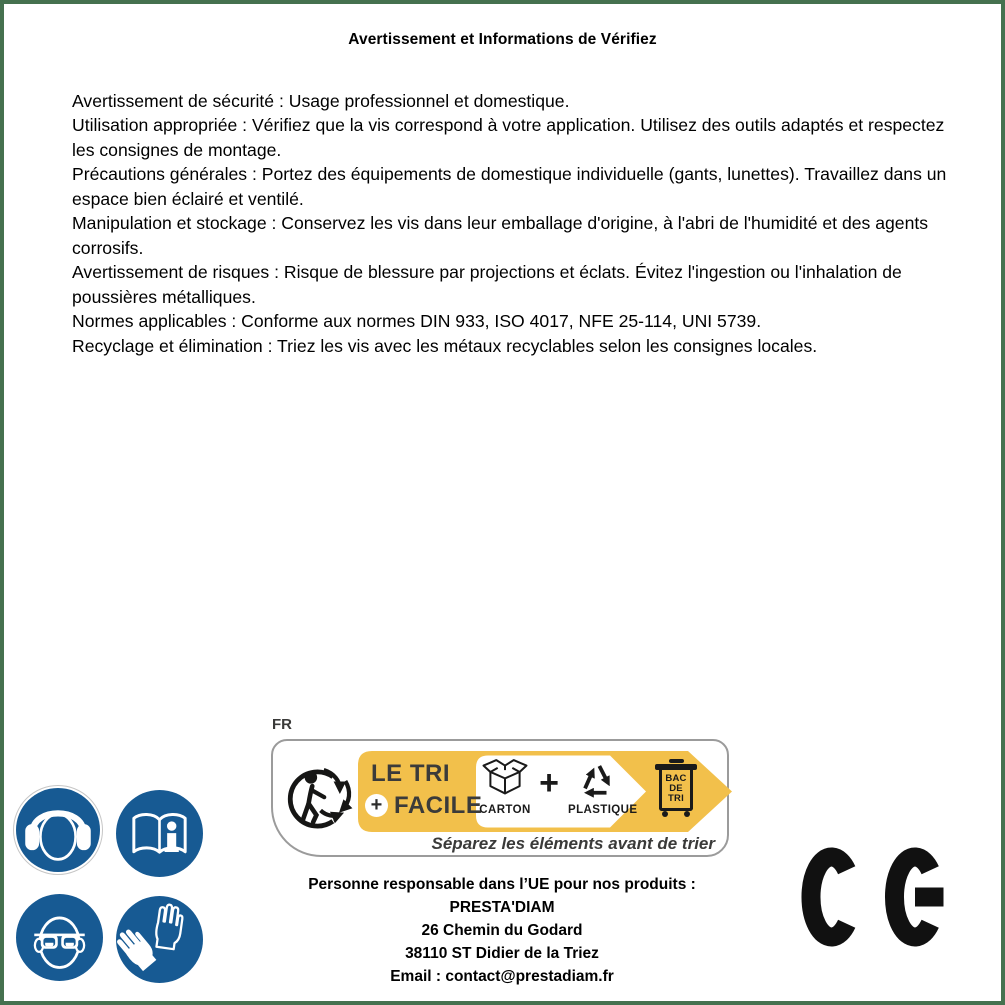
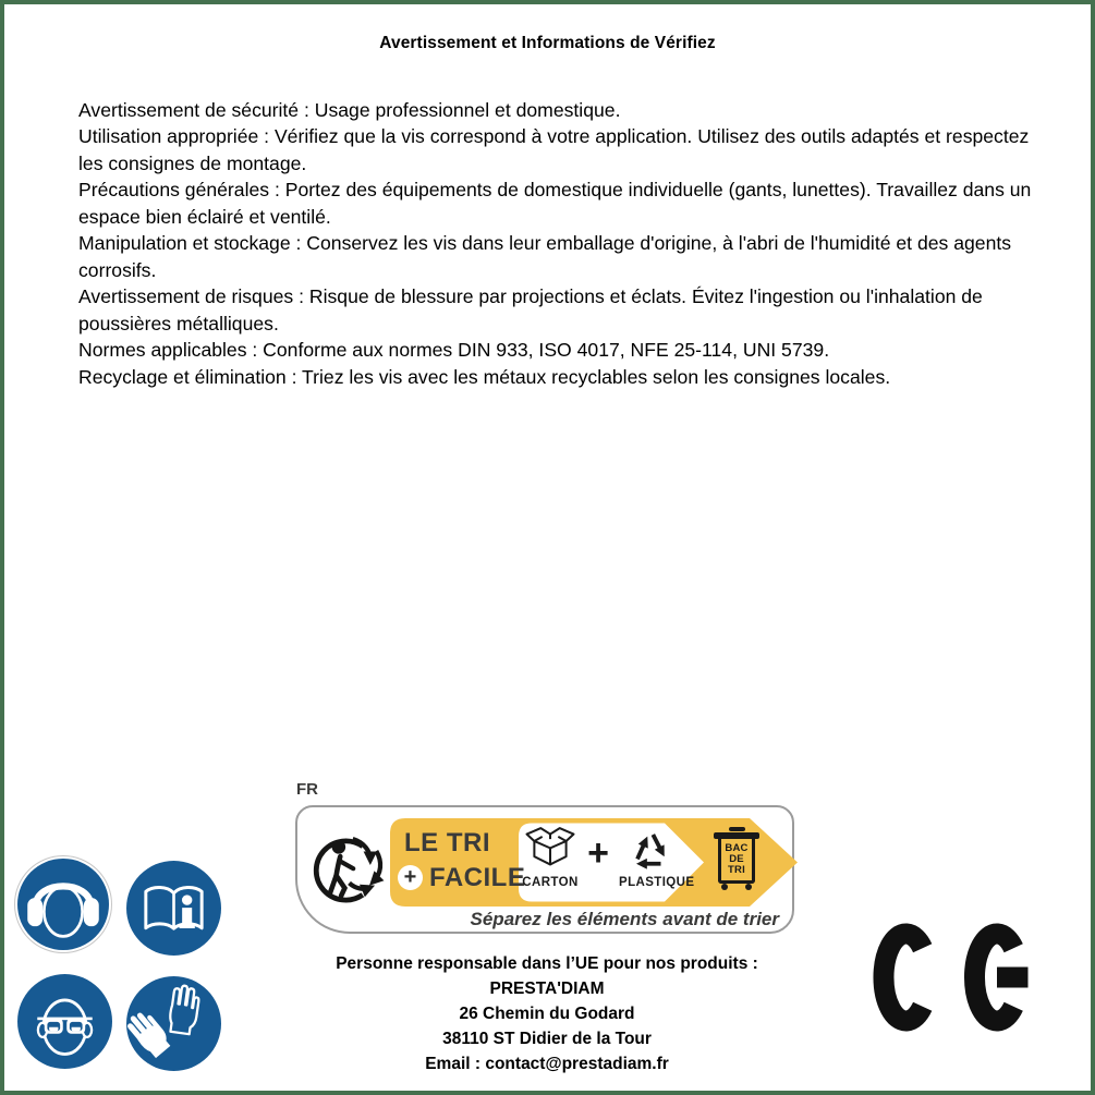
  Avertissement et Informations de Vérifiez
  Avertissement de sécurité : Usage professionnel et domestique.
  Utilisation appropriée : Vérifiez que la vis correspond à votre application. Utilisez des outils adaptés et respectez les consignes de montage.
  Précautions générales : Portez des équipements de domestique individuelle (gants, lunettes). Travaillez dans un espace bien éclairé et ventilé.
  Manipulation et stockage : Conservez les vis dans leur emballage d'origine, à l'abri de l'humidité et des agents corrosifs.
  Avertissement de risques : Risque de blessure par projections et éclats. Évitez l'ingestion ou l'inhalation de poussières métalliques.
  Normes applicables : Conforme aux normes DIN 933, ISO 4017, NFE 25-114, UNI 5739.
  Recyclage et élimination : Triez les vis avec les métaux recyclables selon les consignes locales.
  FR
  LE TRI
  +
  FACILE
  CARTON
  +
  PLASTIQUE
  BAC
  DE
  TRI
  Séparez les éléments avant de trier
  Personne responsable dans l’UE pour nos produits :
  PRESTA'DIAM
  26 Chemin du Godard
- 38110 ST Didier de la Triez
+ 38110 ST Didier de la Tour
  Email : contact@prestadiam.fr
